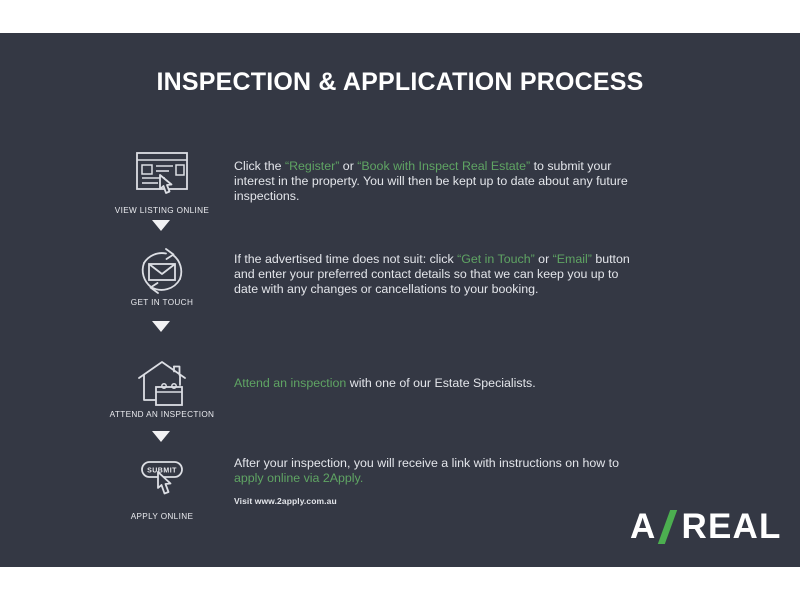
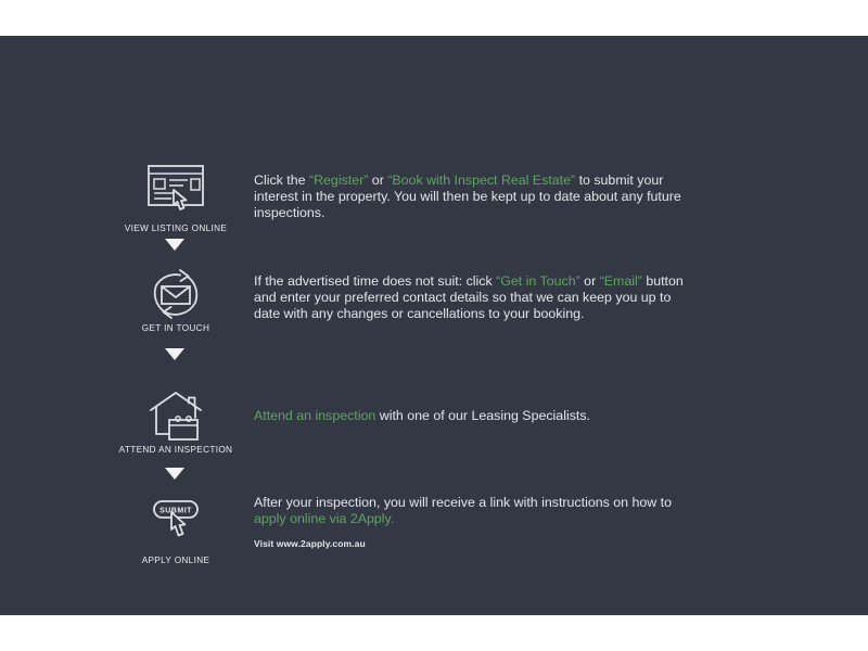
- INSPECTION & APPLICATION PROCESS
  VIEW LISTING ONLINE
  Click the “Register” or “Book with Inspect Real Estate” to submit your interest in the property. You will then be kept up to date about any future inspections.
  GET IN TOUCH
  If the advertised time does not suit: click “Get in Touch” or “Email” button and enter your preferred contact details so that we can keep you up to date with any changes or cancellations to your booking.
  ATTEND AN INSPECTION
- Attend an inspection with one of our Estate Specialists.
+ Attend an inspection with one of our Leasing Specialists.
  APPLY ONLINE
  After your inspection, you will receive a link with instructions on how to apply online via 2Apply.
  Visit www.2apply.com.au
- A
- REAL
